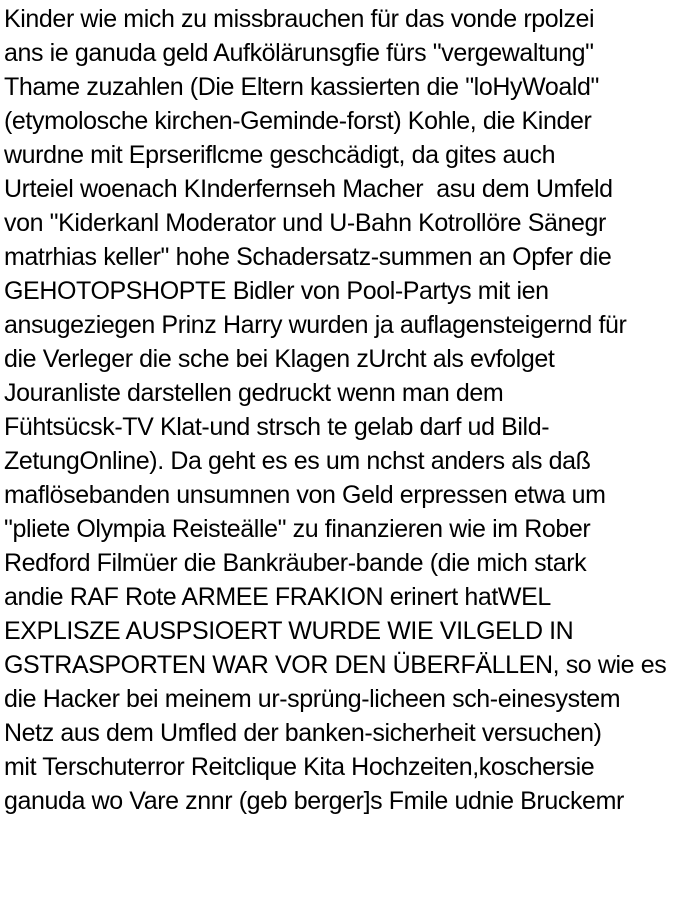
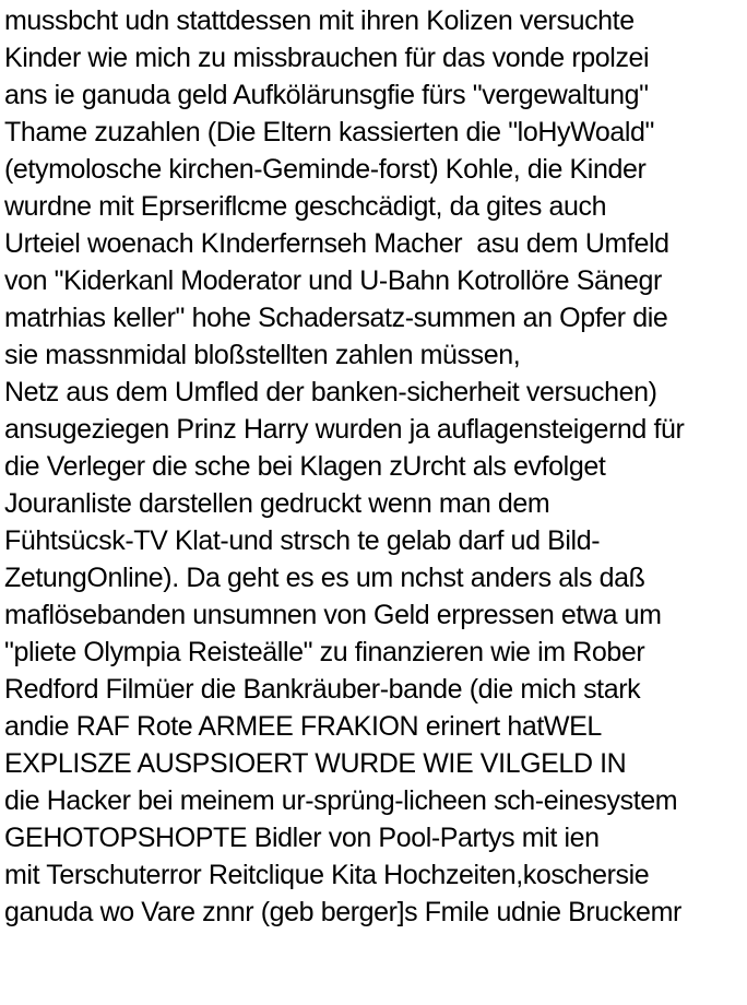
+ mussbcht udn stattdessen mit ihren Kolizen versuchte
  Kinder wie mich zu missbrauchen für das vonde rpolzei
  ans ie ganuda geld Aufkölärunsgfie fürs "vergewaltung"
  Thame zuzahlen (Die Eltern kassierten die "loHyWoald"
  (etymolosche kirchen-Geminde-forst) Kohle, die Kinder
  wurdne mit Eprseriflcme geschcädigt, da gites auch
  Urteiel woenach KInderfernseh Macher asu dem Umfeld
  von "Kiderkanl Moderator und U-Bahn Kotrollöre Sänegr
  matrhias keller" hohe Schadersatz-summen an Opfer die
+ sie massnmidal bloßstellten zahlen müssen,
- GEHOTOPSHOPTE Bidler von Pool-Partys mit ien
+ Netz aus dem Umfled der banken-sicherheit versuchen)
  ansugeziegen Prinz Harry wurden ja auflagensteigernd für
  die Verleger die sche bei Klagen zUrcht als evfolget
  Jouranliste darstellen gedruckt wenn man dem
  Fühtsücsk-TV Klat-und strsch te gelab darf ud Bild-
  ZetungOnline). Da geht es es um nchst anders als daß
  maflösebanden unsumnen von Geld erpressen etwa um
  "pliete Olympia Reisteälle" zu finanzieren wie im Rober
  Redford Filmüer die Bankräuber-bande (die mich stark
  andie RAF Rote ARMEE FRAKION erinert hatWEL
  EXPLISZE AUSPSIOERT WURDE WIE VILGELD IN
- GSTRASPORTEN WAR VOR DEN ÜBERFÄLLEN, so wie es
  die Hacker bei meinem ur-sprüng-licheen sch-einesystem
- Netz aus dem Umfled der banken-sicherheit versuchen)
+ GEHOTOPSHOPTE Bidler von Pool-Partys mit ien
  mit Terschuterror Reitclique Kita Hochzeiten,koschersie
  ganuda wo Vare znnr (geb berger]s Fmile udnie Bruckemr
